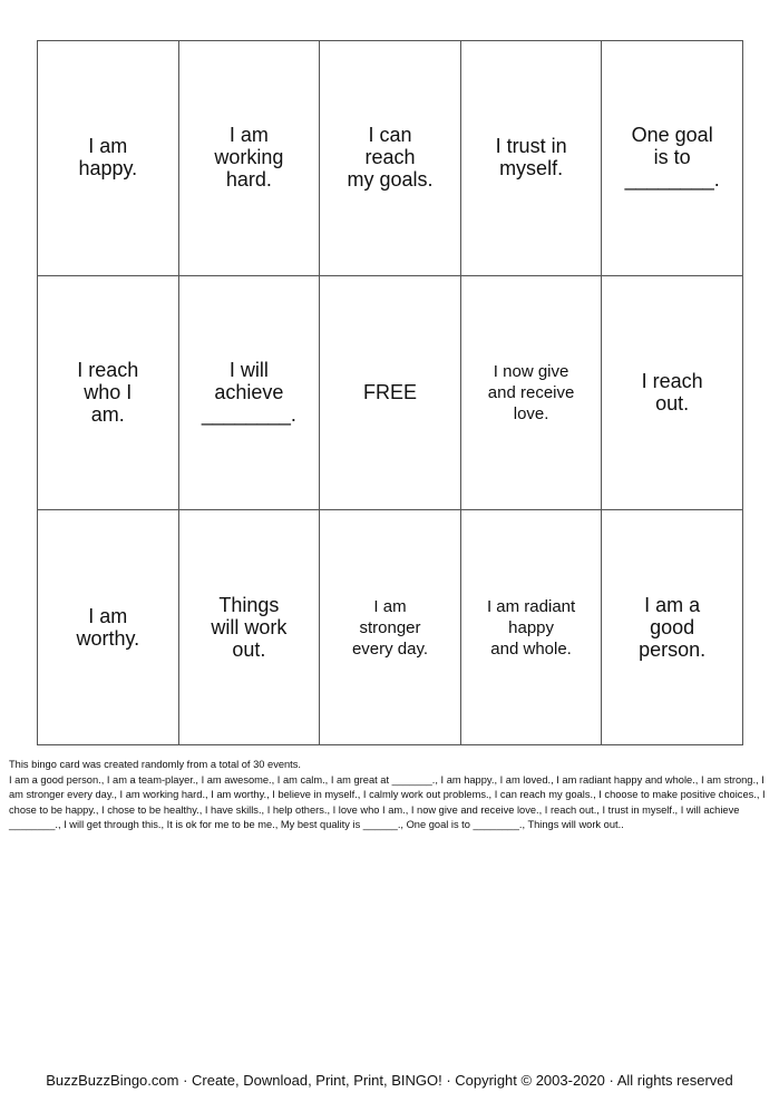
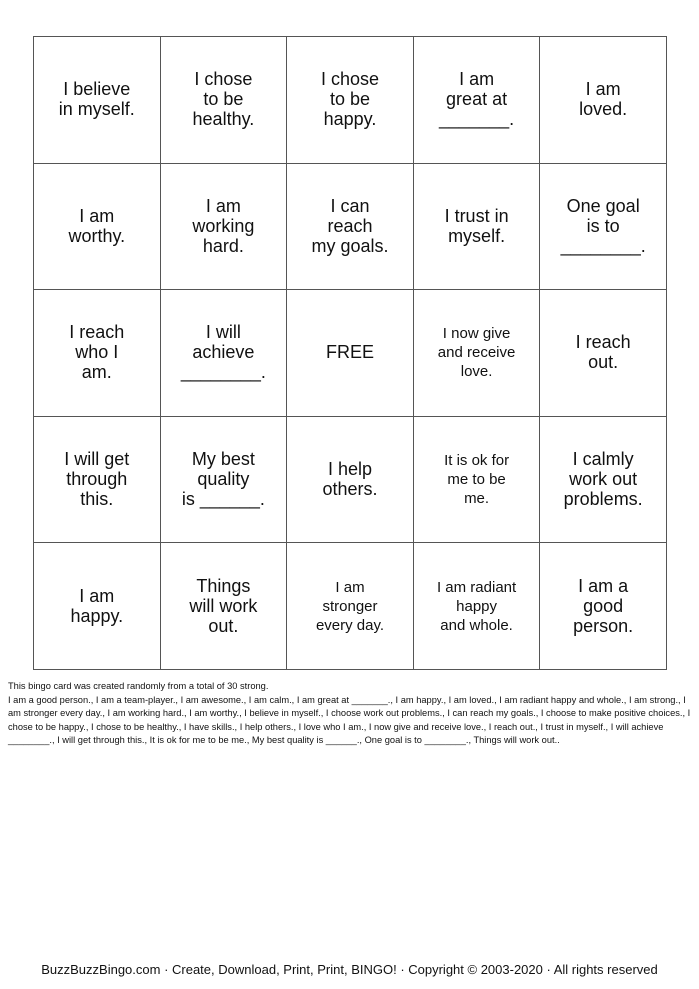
+ I believe in myself.	I chose to be healthy.	I chose to be happy.	I am great at _______.	I am loved.
- I am happy.	I am working hard.	I can reach my goals.	I trust in myself.	One goal is to ________.
+ I am worthy.	I am working hard.	I can reach my goals.	I trust in myself.	One goal is to ________.
  I reach who I am.	I will achieve ________.	FREE	I now give and receive love.	I reach out.
+ I will get through this.	My best quality is ______.	I help others.	It is ok for me to be me.	I calmly work out problems.
- I am worthy.	Things will work out.	I am stronger every day.	I am radiant happy and whole.	I am a good person.
+ I am happy.	Things will work out.	I am stronger every day.	I am radiant happy and whole.	I am a good person.
- This bingo card was created randomly from a total of 30 events.
+ This bingo card was created randomly from a total of 30 strong.
- I am a good person., I am a team-player., I am awesome., I am calm., I am great at _______., I am happy., I am loved., I am radiant happy and whole., I am strong., I am stronger every day., I am working hard., I am worthy., I believe in myself., I calmly work out problems., I can reach my goals., I choose to make positive choices., I chose to be happy., I chose to be healthy., I have skills., I help others., I love who I am., I now give and receive love., I reach out., I trust in myself., I will achieve ________., I will get through this., It is ok for me to be me., My best quality is ______., One goal is to ________., Things will work out..
+ I am a good person., I am a team-player., I am awesome., I am calm., I am great at _______., I am happy., I am loved., I am radiant happy and whole., I am strong., I am stronger every day., I am working hard., I am worthy., I believe in myself., I choose work out problems., I can reach my goals., I choose to make positive choices., I chose to be happy., I chose to be healthy., I have skills., I help others., I love who I am., I now give and receive love., I reach out., I trust in myself., I will achieve ________., I will get through this., It is ok for me to be me., My best quality is ______., One goal is to ________., Things will work out..
  BuzzBuzzBingo.com · Create, Download, Print, Print, BINGO! · Copyright © 2003-2020 · All rights reserved
